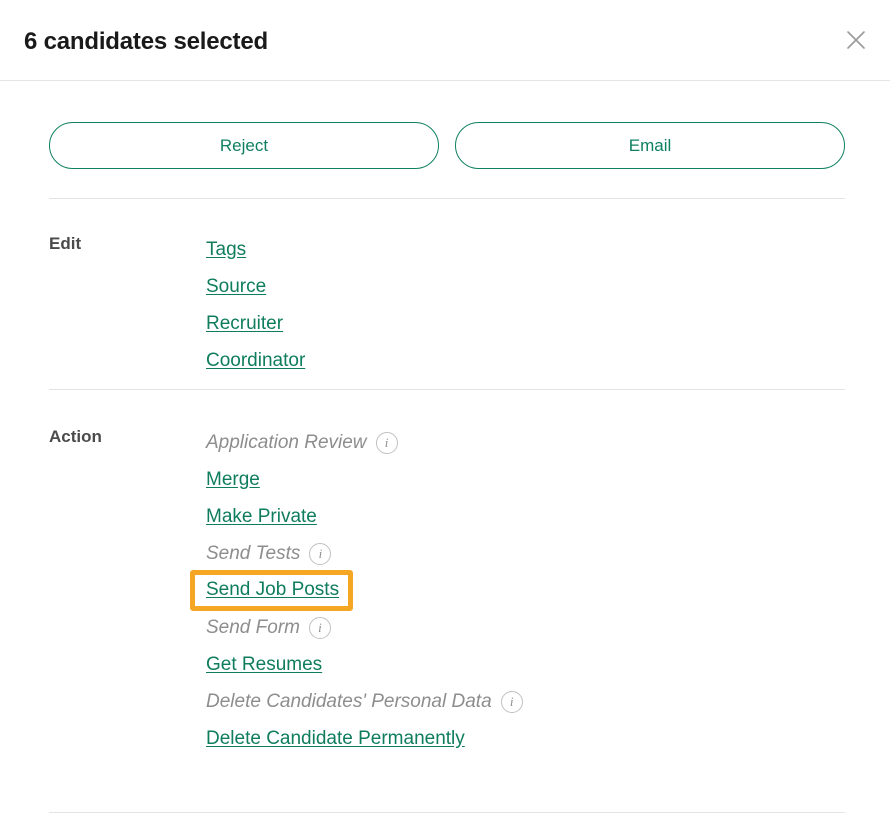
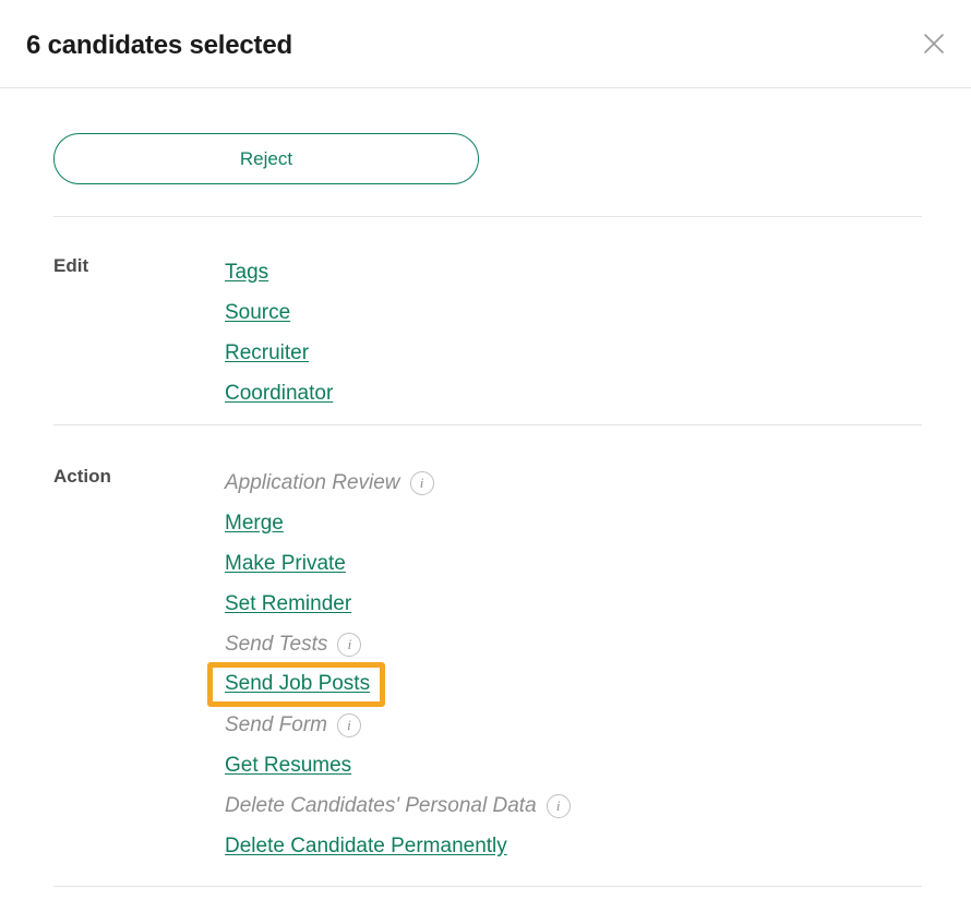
  6 candidates selected
  Reject
- Email
  Edit
  Tags
  Source
  Recruiter
  Coordinator
  Action
  Application Review
  i
  Merge
  Make Private
+ Set Reminder
  Send Tests
  i
  Send Job Posts
  Send Form
  i
  Get Resumes
  Delete Candidates' Personal Data
  i
  Delete Candidate Permanently
